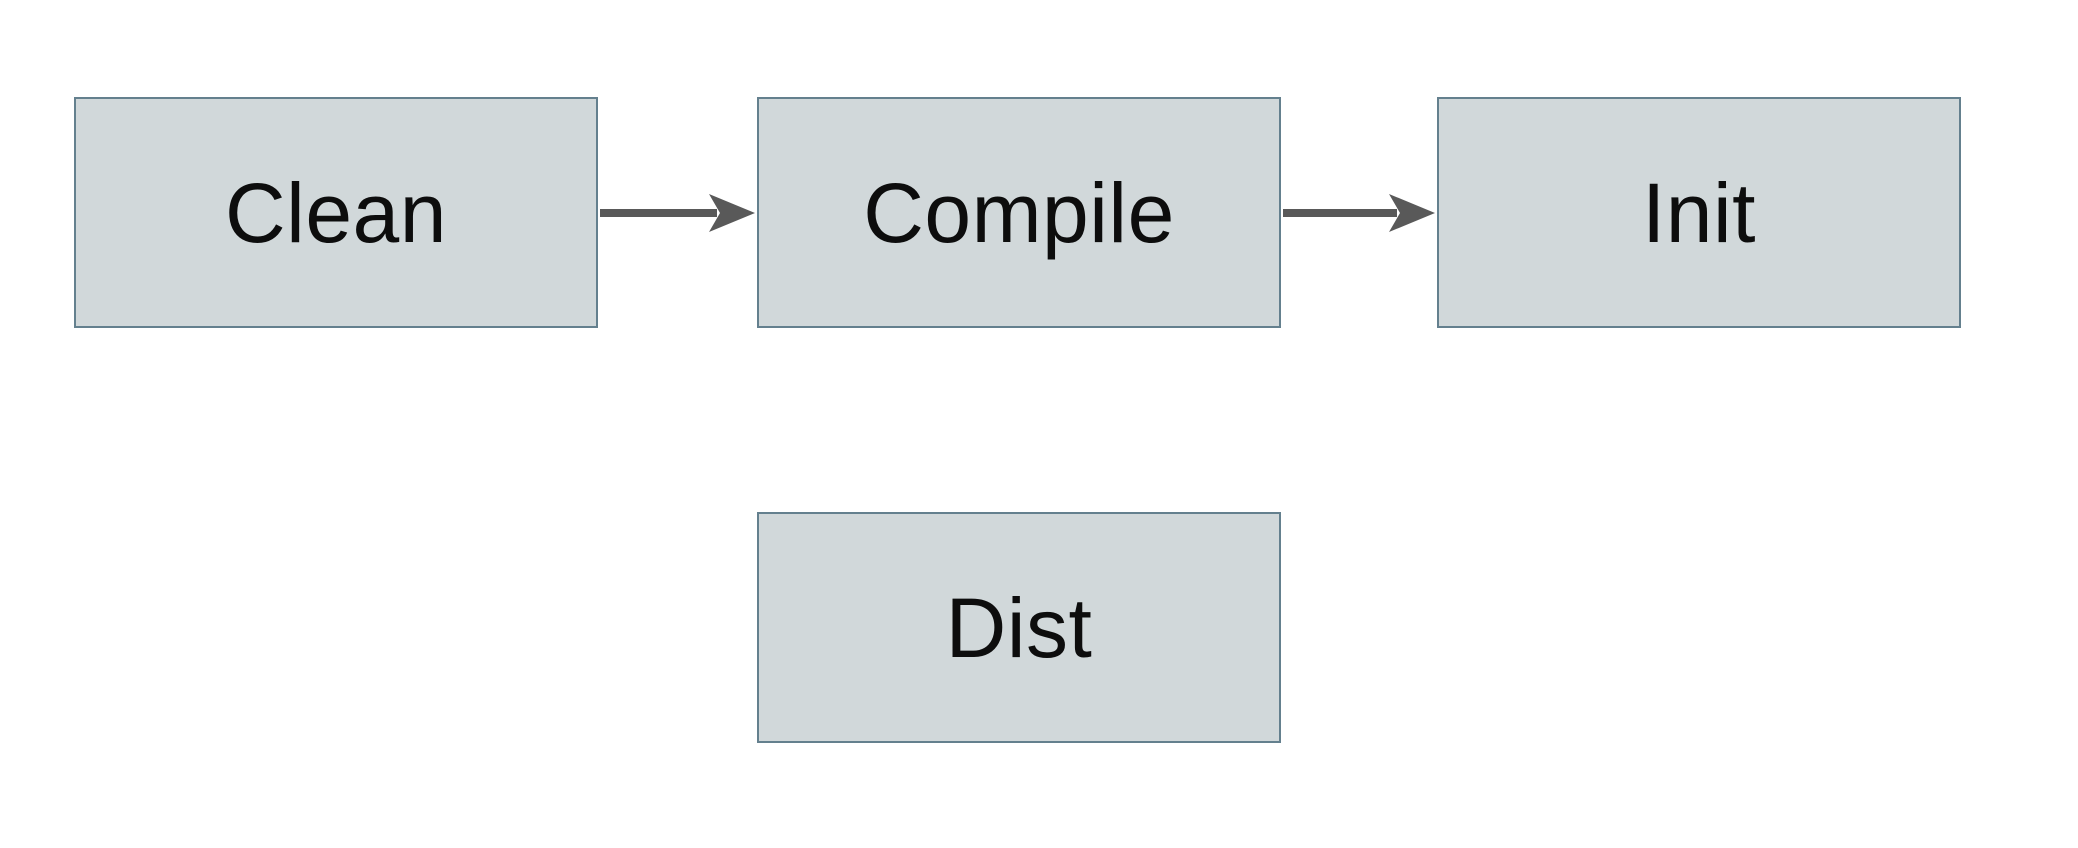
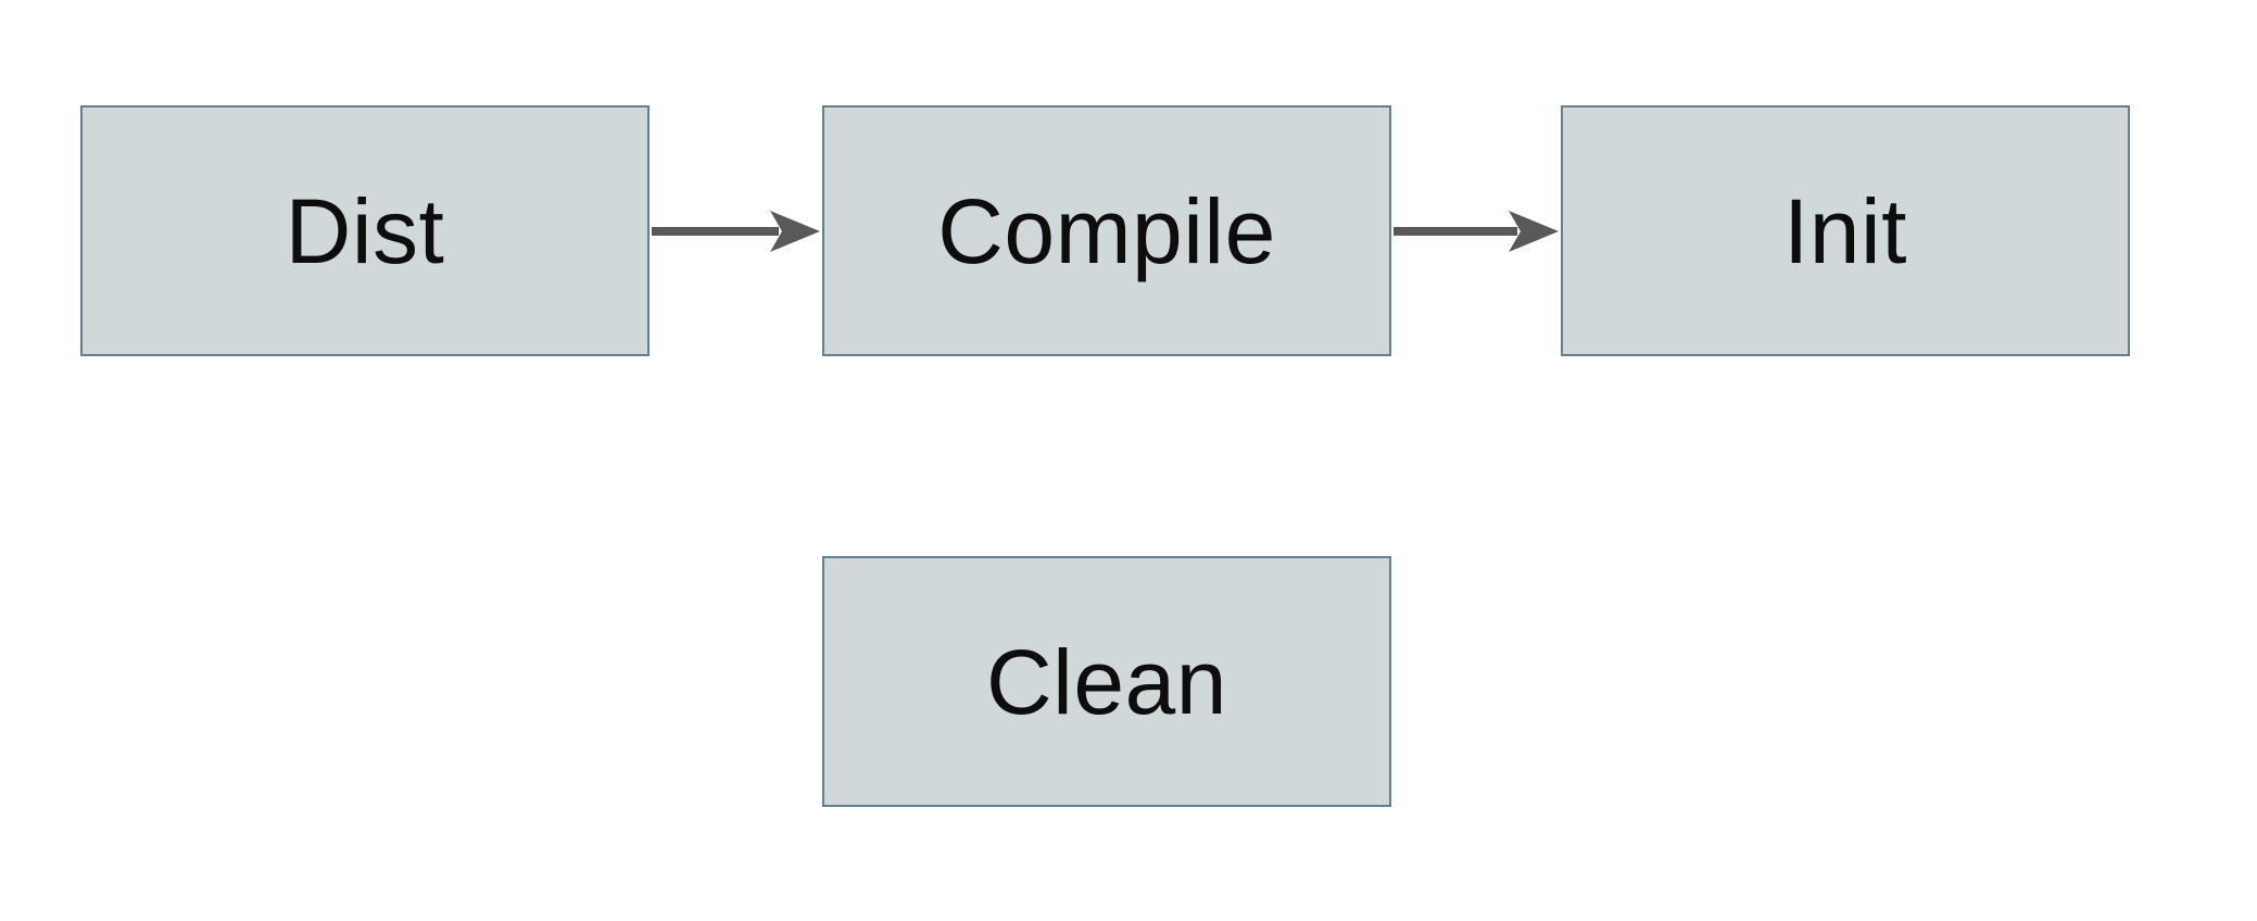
- Clean
+ Dist
  Compile
  Init
- Dist
+ Clean
